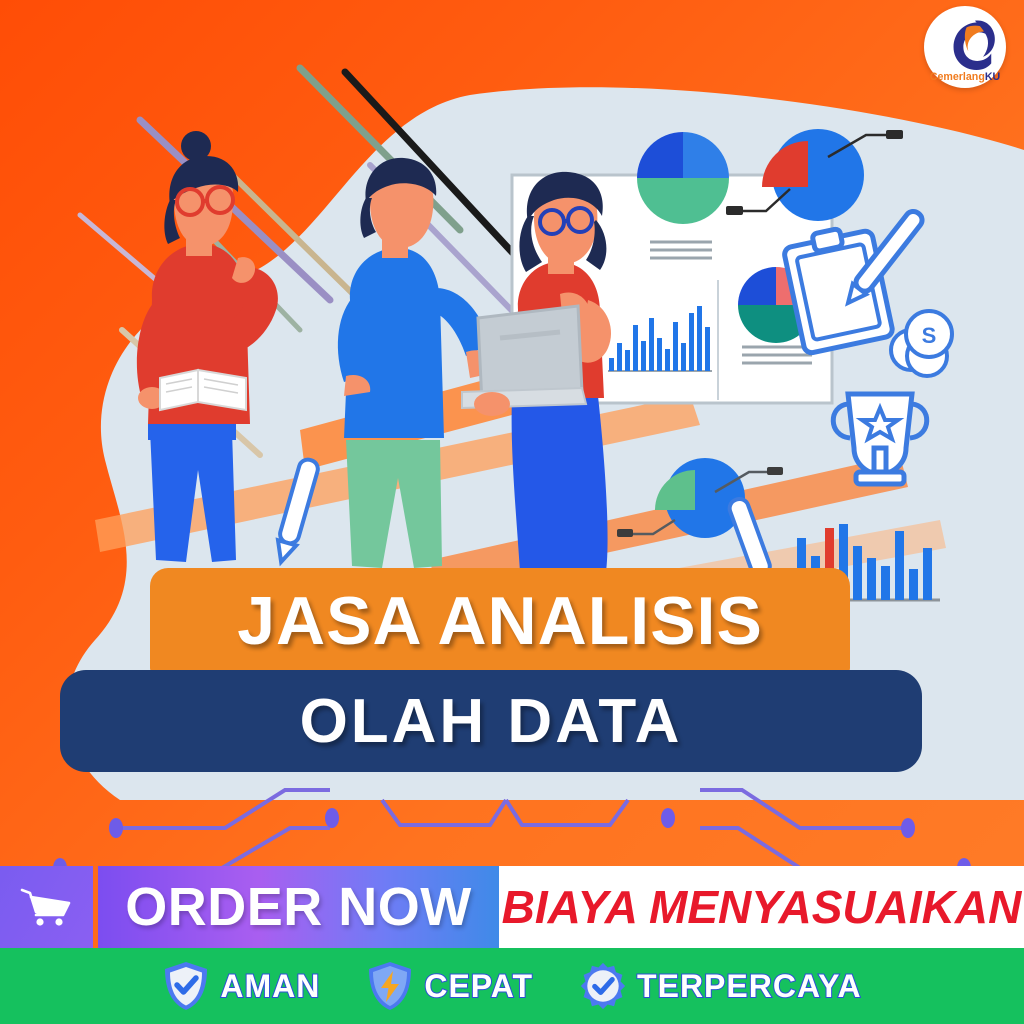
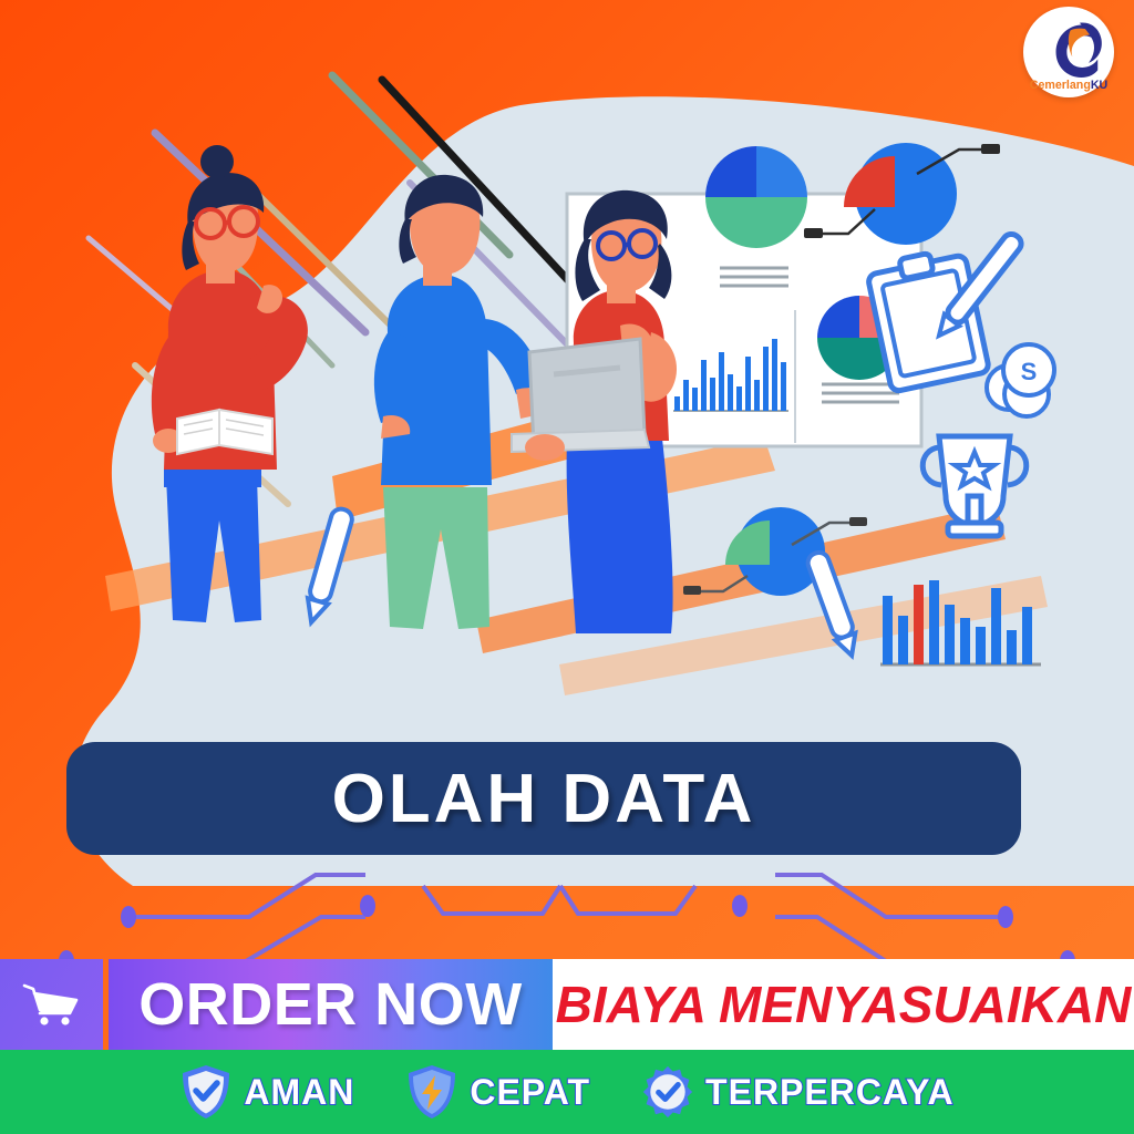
  S
- JASA ANALISIS
  OLAH DATA
  CemerlangKU
  ORDER NOW
  BIAYA MENYASUAIKAN
  AMAN
  CEPAT
  TERPERCAYA
